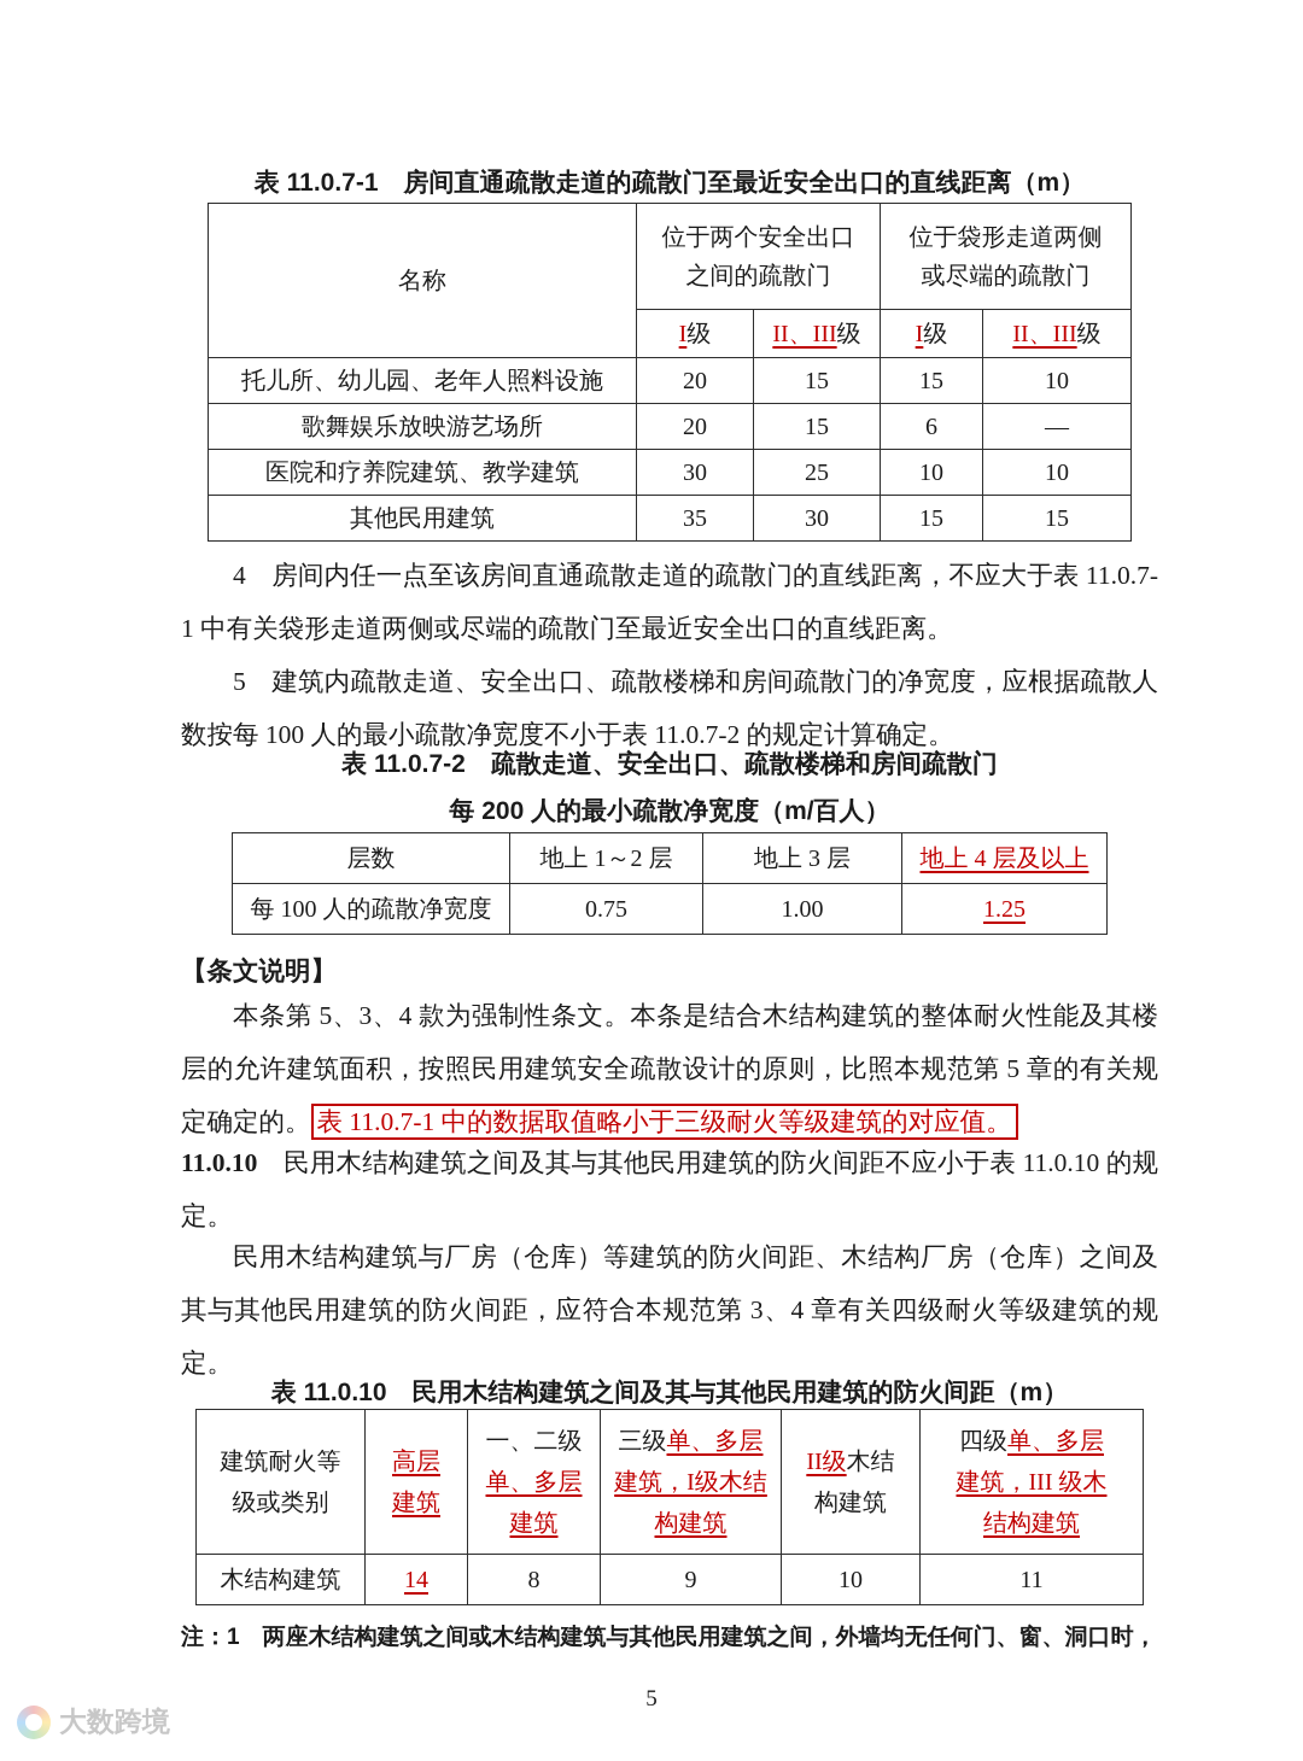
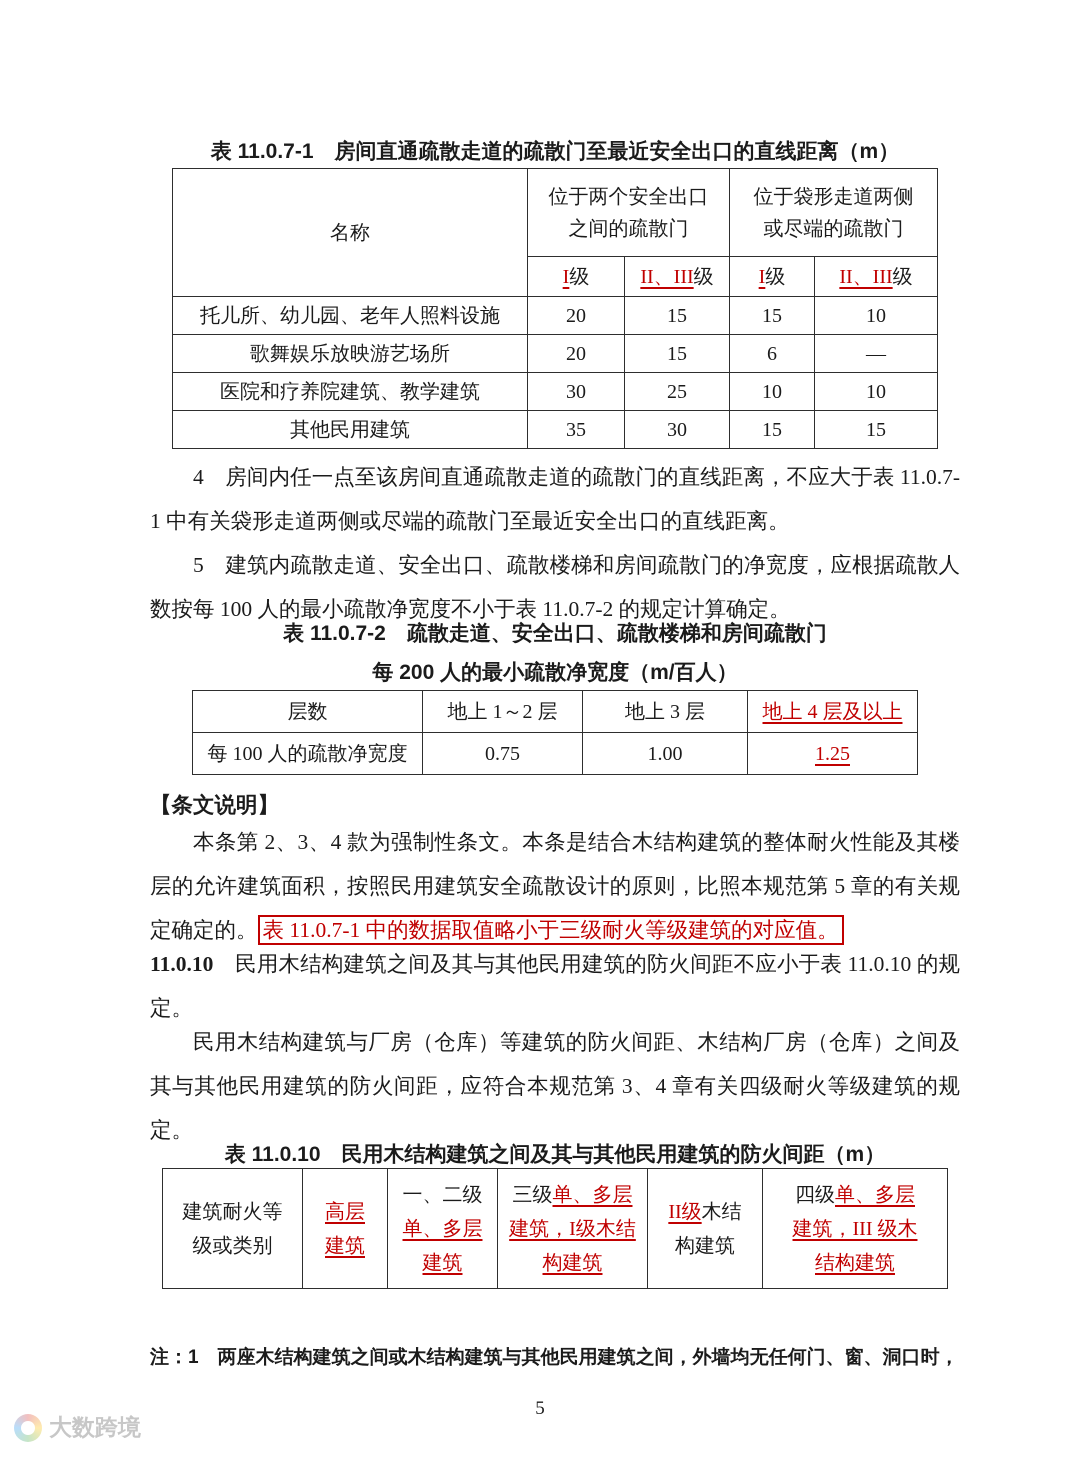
  表 11.0.7-1 房间直通疏散走道的疏散门至最近安全出口的直线距离（m）
  名称	位于两个安全出口 之间的疏散门	位于袋形走道两侧 或尽端的疏散门
  I级	II、III级	I级	II、III级
  托儿所、幼儿园、老年人照料设施	20	15	15	10
  歌舞娱乐放映游艺场所	20	15	6	—
  医院和疗养院建筑、教学建筑	30	25	10	10
  其他民用建筑	35	30	15	15
  4 房间内任一点至该房间直通疏散走道的疏散门的直线距离，不应大于表 11.0.7-1 中有关袋形走道两侧或尽端的疏散门至最近安全出口的直线距离。
  5 建筑内疏散走道、安全出口、疏散楼梯和房间疏散门的净宽度，应根据疏散人数按每 100 人的最小疏散净宽度不小于表 11.0.7-2 的规定计算确定。
  表 11.0.7-2 疏散走道、安全出口、疏散楼梯和房间疏散门
  每 200 人的最小疏散净宽度（m/百人）
  层数	地上 1～2 层	地上 3 层	地上 4 层及以上
  每 100 人的疏散净宽度	0.75	1.00	1.25
  【条文说明】
- 本条第 5、3、4 款为强制性条文。本条是结合木结构建筑的整体耐火性能及其楼层的允许建筑面积，按照民用建筑安全疏散设计的原则，比照本规范第 5 章的有关规定确定的。 表 11.0.7-1 中的数据取值略小于三级耐火等级建筑的对应值。
+ 本条第 2、3、4 款为强制性条文。本条是结合木结构建筑的整体耐火性能及其楼层的允许建筑面积，按照民用建筑安全疏散设计的原则，比照本规范第 5 章的有关规定确定的。 表 11.0.7-1 中的数据取值略小于三级耐火等级建筑的对应值。
  11.0.10 民用木结构建筑之间及其与其他民用建筑的防火间距不应小于表 11.0.10 的规定。
  民用木结构建筑与厂房（仓库）等建筑的防火间距、木结构厂房（仓库）之间及其与其他民用建筑的防火间距，应符合本规范第 3、4 章有关四级耐火等级建筑的规定。
  表 11.0.10 民用木结构建筑之间及其与其他民用建筑的防火间距（m）
  建筑耐火等 级或类别	高层 建筑	一、二级 单、多层 建筑	三级单、多层 建筑，I级木结 构建筑	II级木结 构建筑	四级单、多层 建筑，III 级木 结构建筑
- 木结构建筑	14	8	9	10	11
  注：1 两座木结构建筑之间或木结构建筑与其他民用建筑之间，外墙均无任何门、窗、洞口时，
  5
  大数跨境
